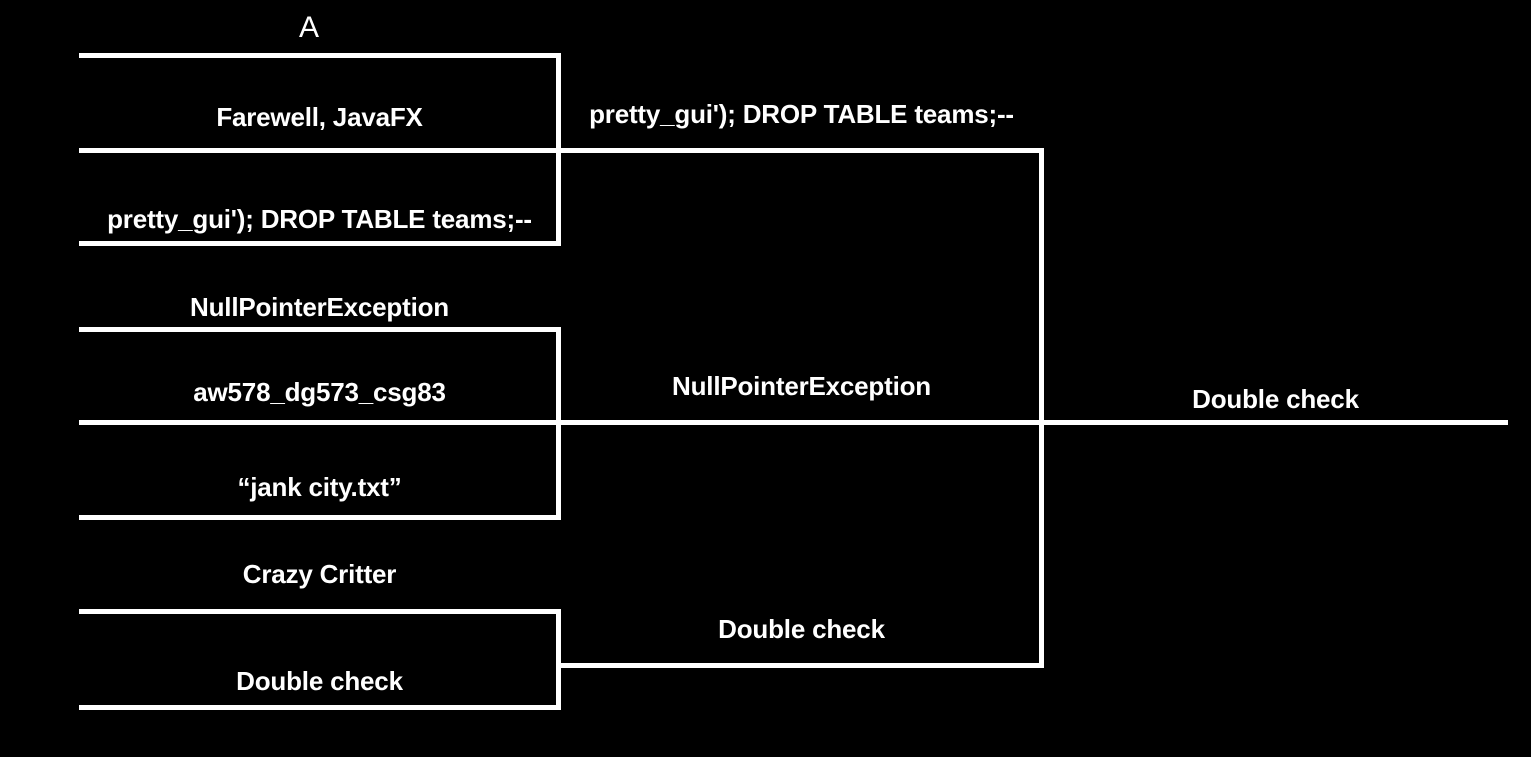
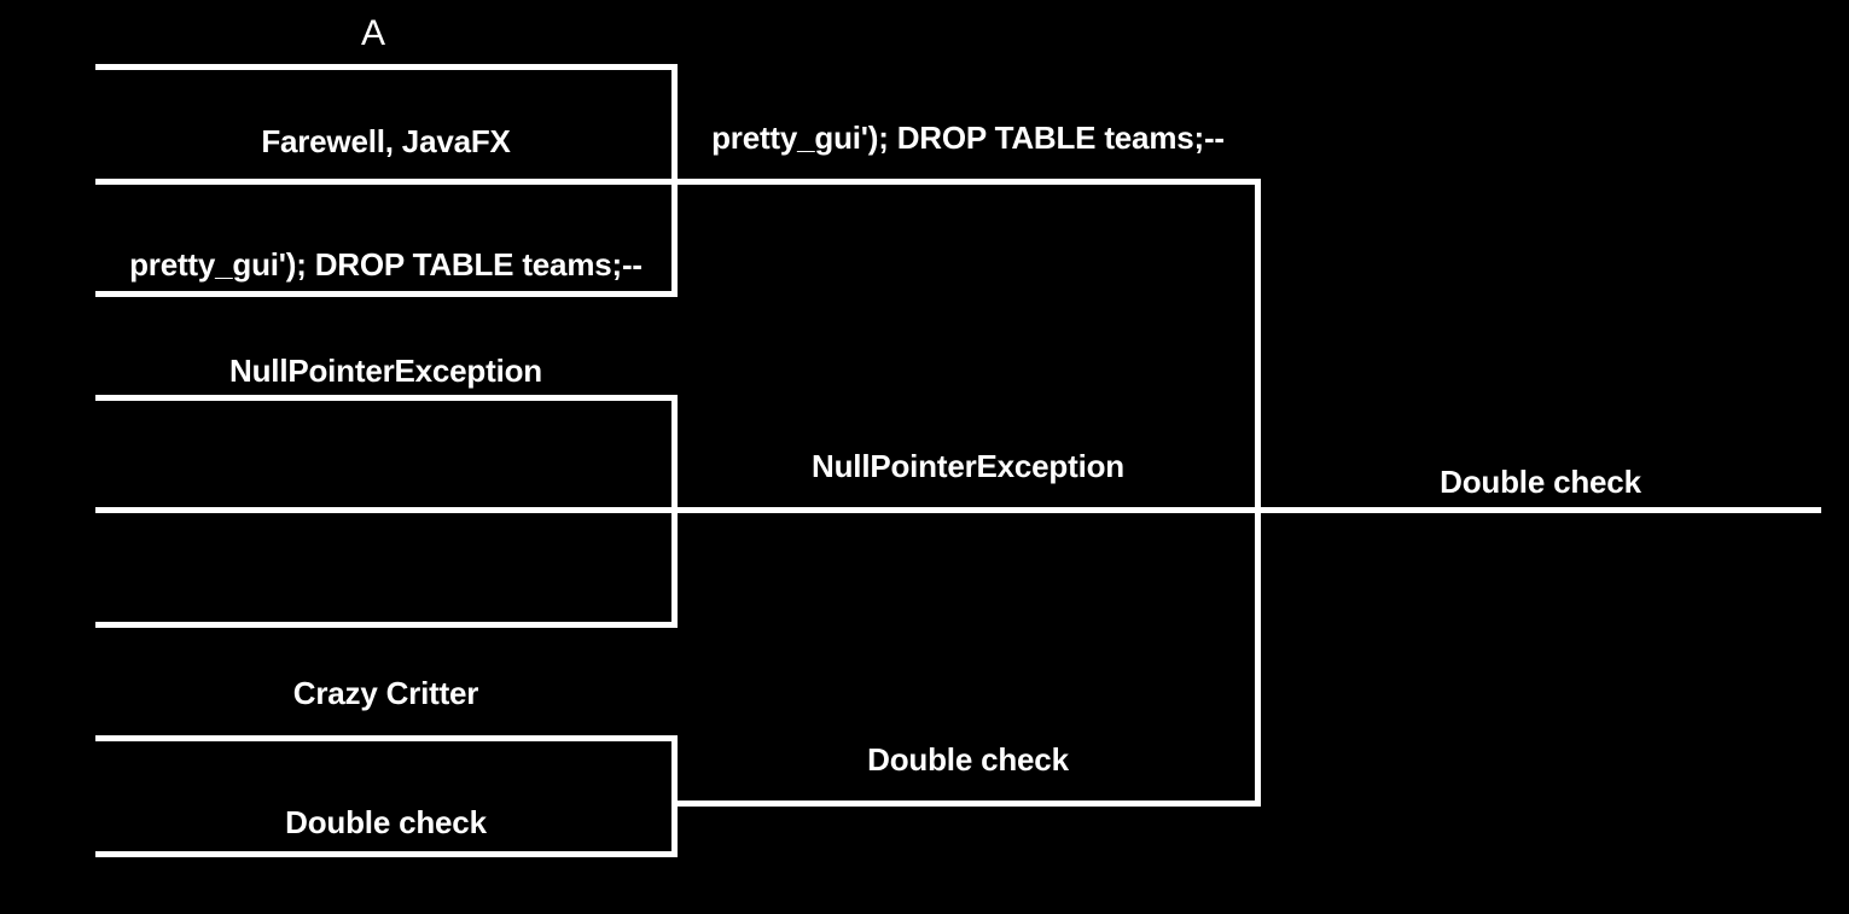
  A
  Farewell, JavaFX
  pretty_gui'); DROP TABLE teams;--
  NullPointerException
- aw578_dg573_csg83
- “jank city.txt”
  Crazy Critter
  Double check
  pretty_gui'); DROP TABLE teams;--
  NullPointerException
  Double check
  Double check
